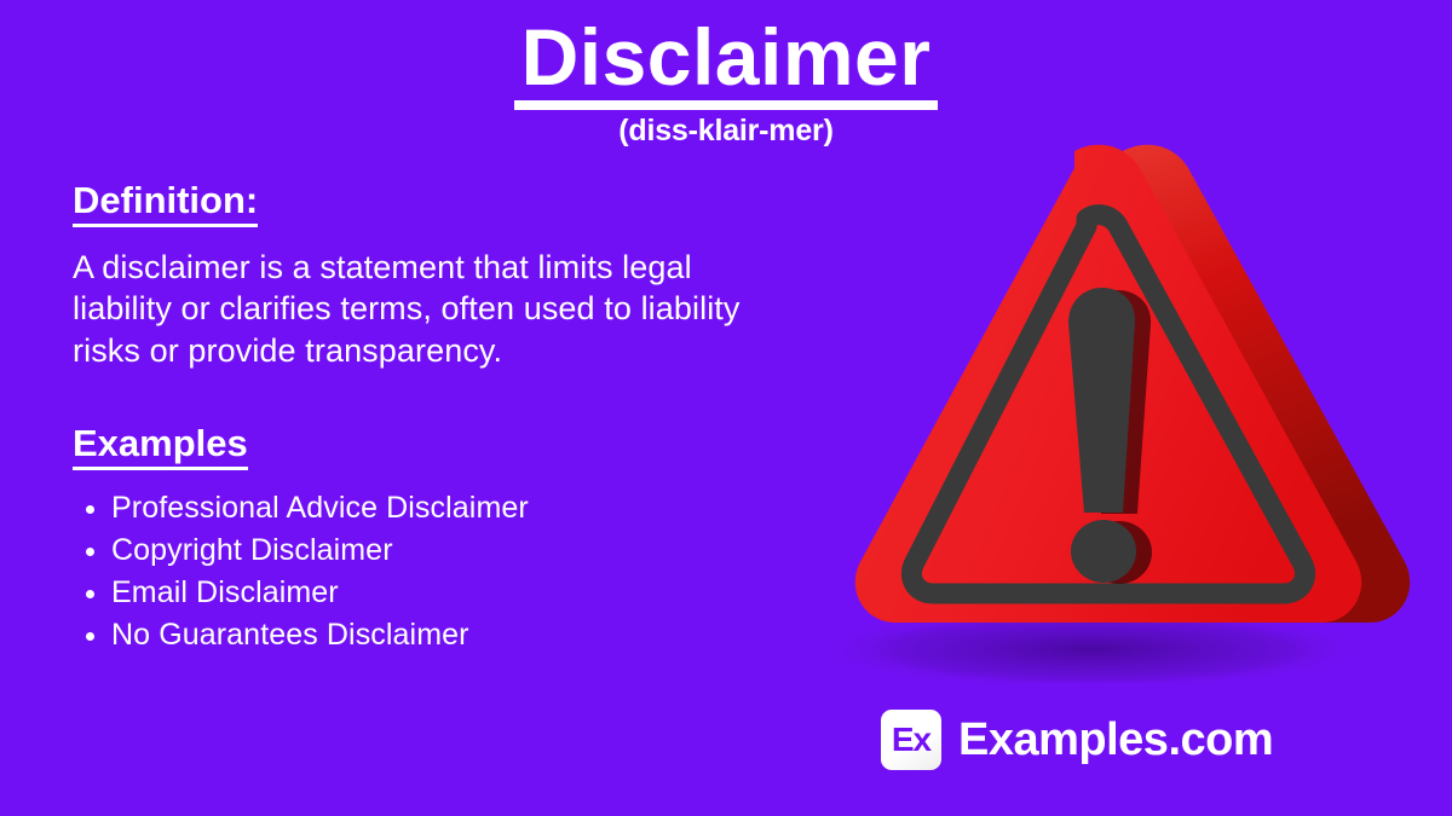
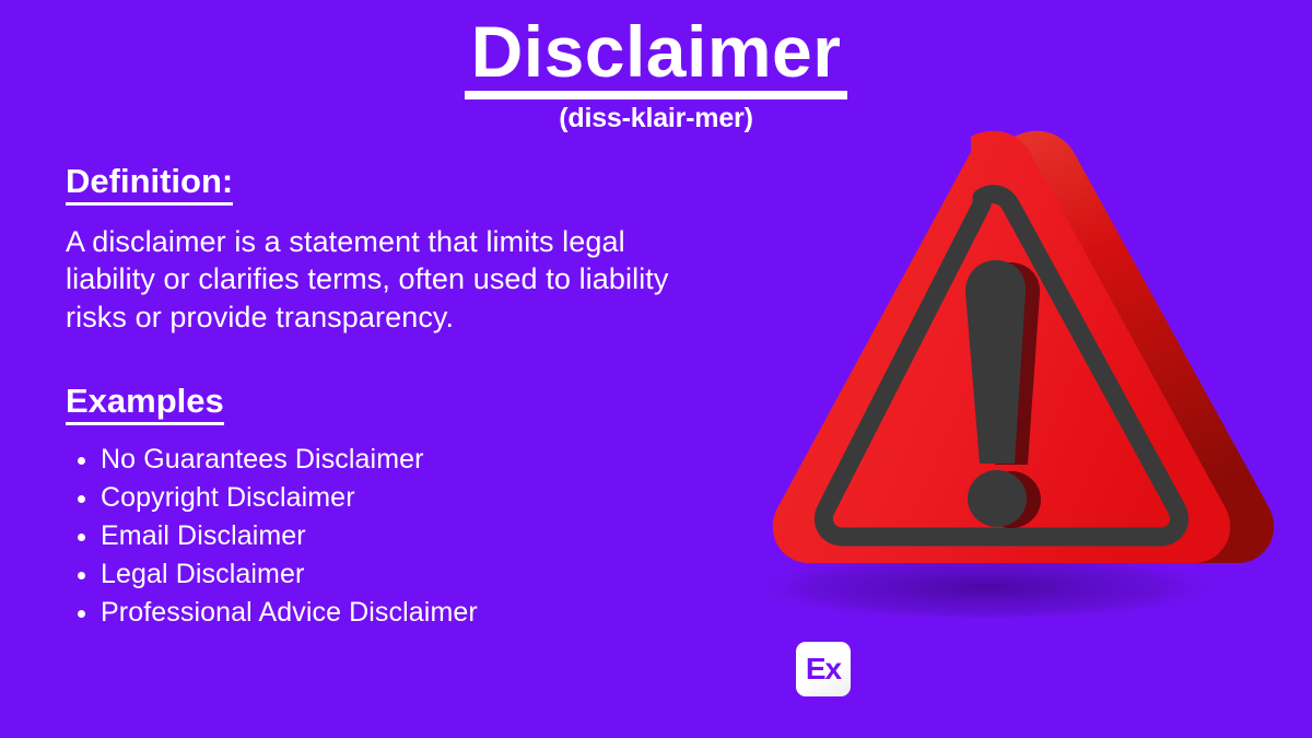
  Disclaimer
  (diss-klair-mer)
  Definition:
  A disclaimer is a statement that limits legal liability or clarifies terms, often used to liability risks or provide transparency.
  Examples
- Professional Advice Disclaimer
+ No Guarantees Disclaimer
  Copyright Disclaimer
  Email Disclaimer
+ Legal Disclaimer
- No Guarantees Disclaimer
+ Professional Advice Disclaimer
  Ex
- Examples.com
